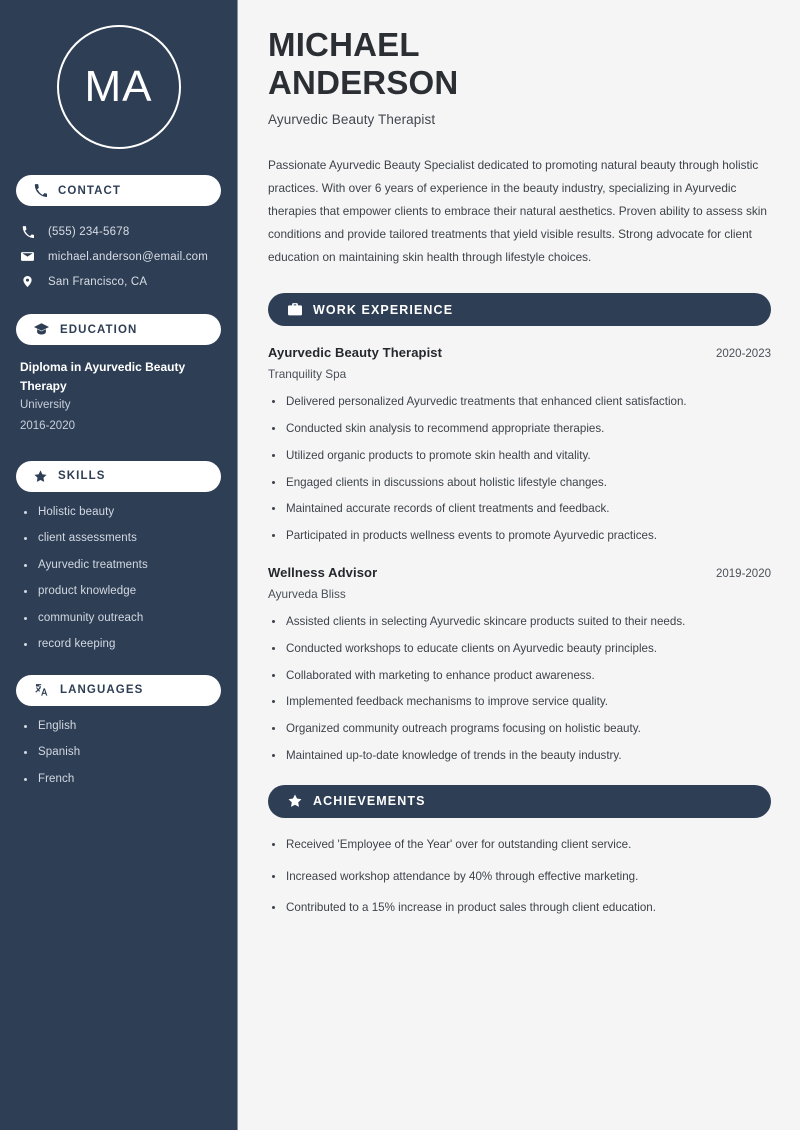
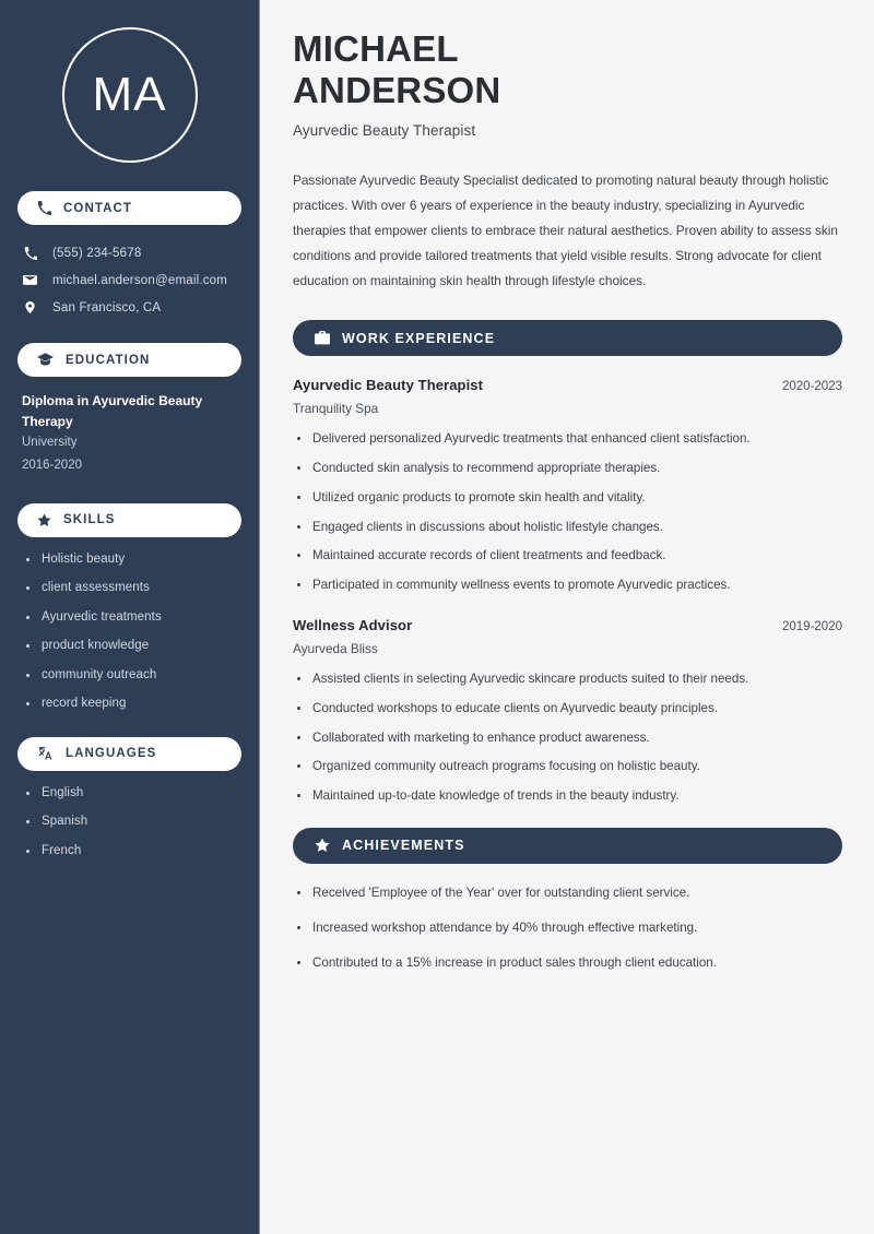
  MA
  CONTACT
  (555) 234-5678
  michael.anderson@email.com
  San Francisco, CA
  EDUCATION
  Diploma in Ayurvedic Beauty Therapy
  University
  2016-2020
  SKILLS
  Holistic beauty
  client assessments
  Ayurvedic treatments
  product knowledge
  community outreach
  record keeping
  LANGUAGES
  English
  Spanish
  French
  MICHAEL
  ANDERSON
  Ayurvedic Beauty Therapist
  Passionate Ayurvedic Beauty Specialist dedicated to promoting natural beauty through holistic practices. With over 6 years of experience in the beauty industry, specializing in Ayurvedic therapies that empower clients to embrace their natural aesthetics. Proven ability to assess skin conditions and provide tailored treatments that yield visible results. Strong advocate for client education on maintaining skin health through lifestyle choices.
  WORK EXPERIENCE
  Ayurvedic Beauty Therapist
  2020-2023
  Tranquility Spa
  Delivered personalized Ayurvedic treatments that enhanced client satisfaction.
  Conducted skin analysis to recommend appropriate therapies.
  Utilized organic products to promote skin health and vitality.
  Engaged clients in discussions about holistic lifestyle changes.
  Maintained accurate records of client treatments and feedback.
- Participated in products wellness events to promote Ayurvedic practices.
+ Participated in community wellness events to promote Ayurvedic practices.
  Wellness Advisor
  2019-2020
  Ayurveda Bliss
  Assisted clients in selecting Ayurvedic skincare products suited to their needs.
  Conducted workshops to educate clients on Ayurvedic beauty principles.
  Collaborated with marketing to enhance product awareness.
- Implemented feedback mechanisms to improve service quality.
  Organized community outreach programs focusing on holistic beauty.
  Maintained up-to-date knowledge of trends in the beauty industry.
  ACHIEVEMENTS
  Received 'Employee of the Year' over for outstanding client service.
  Increased workshop attendance by 40% through effective marketing.
  Contributed to a 15% increase in product sales through client education.
